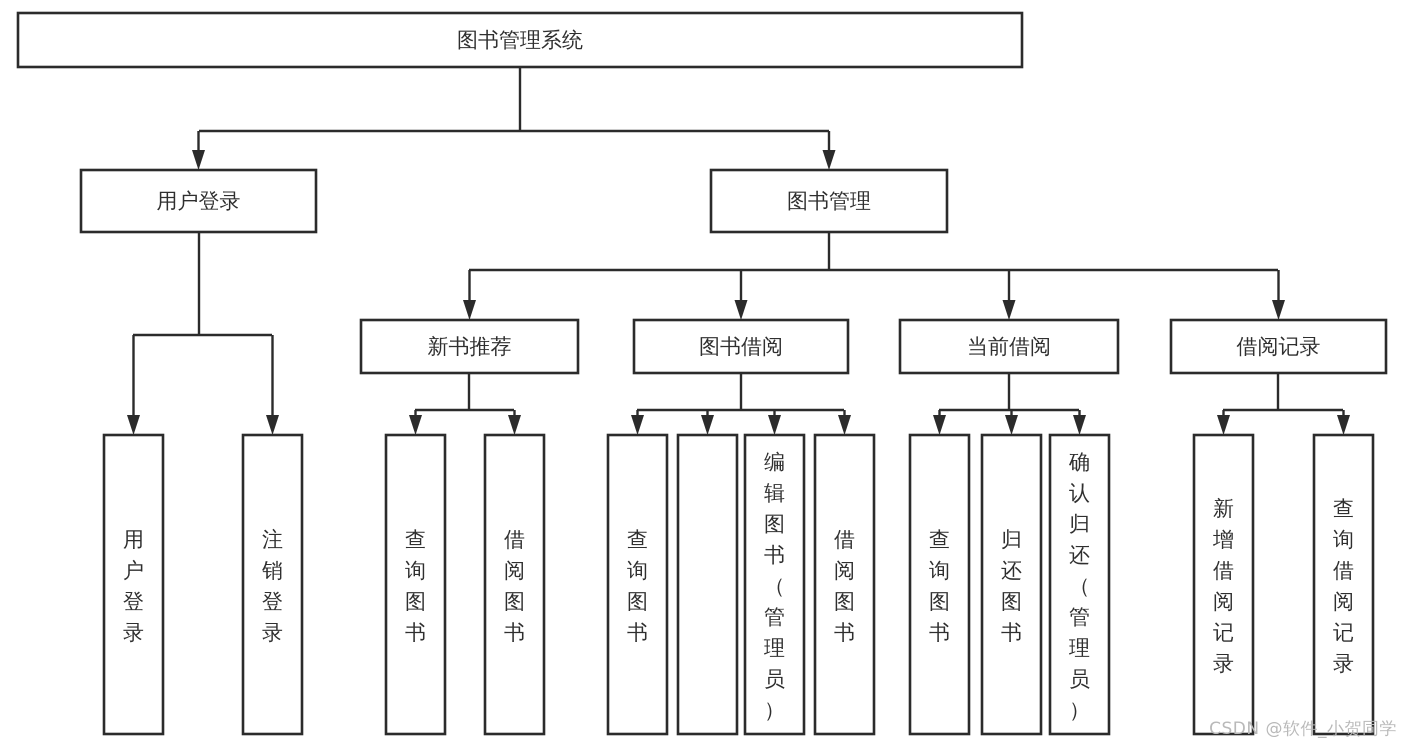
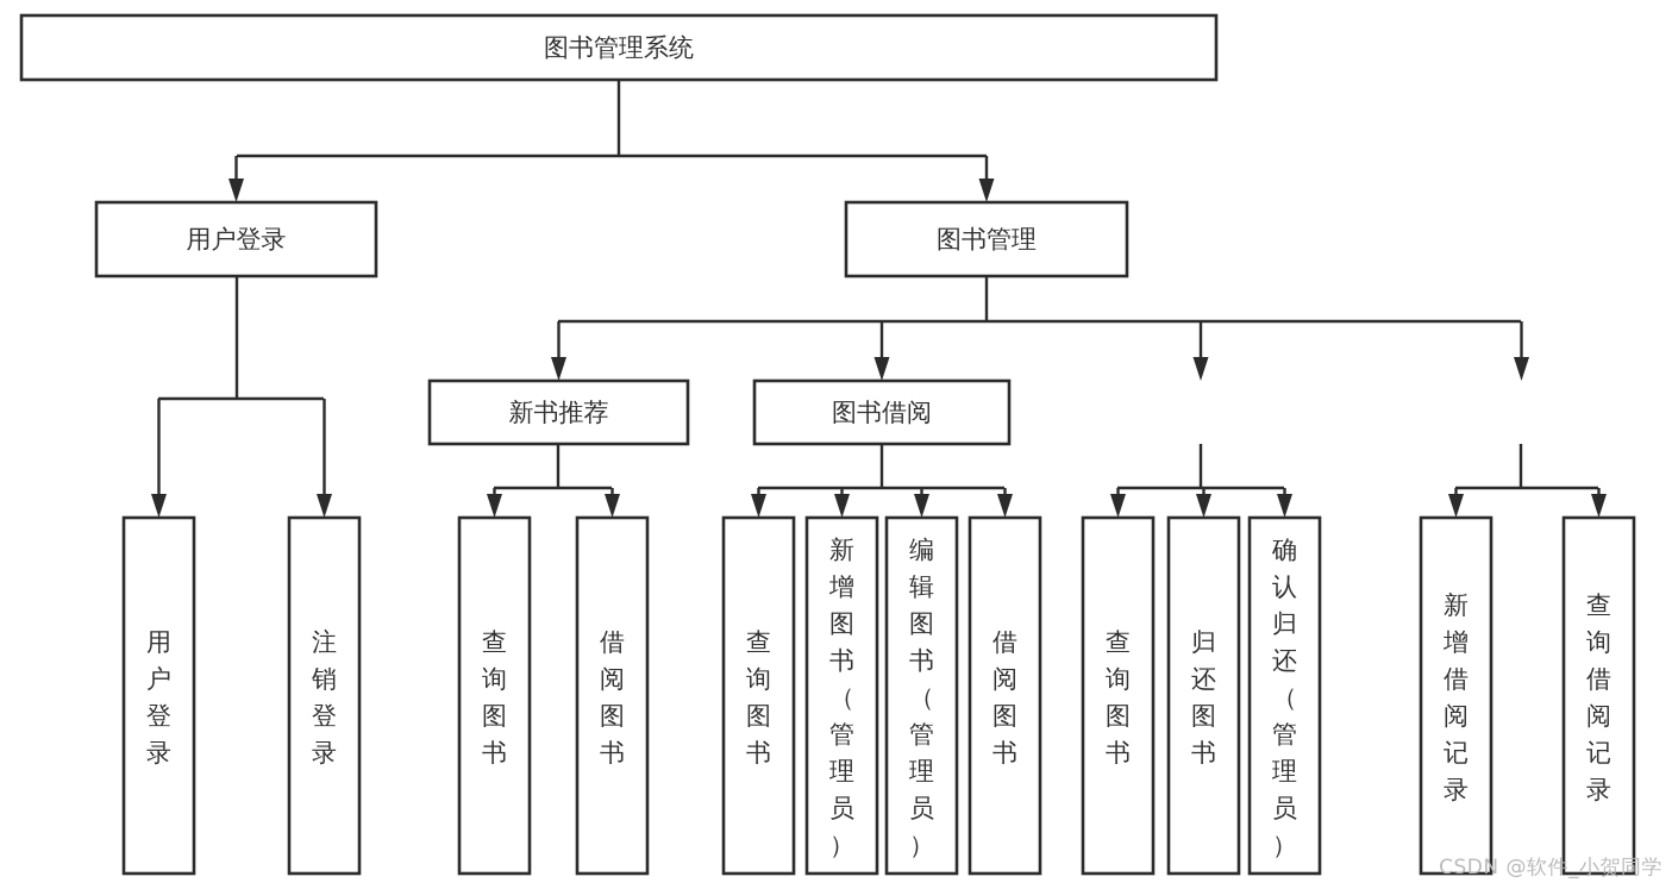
  图书管理系统
  用户登录
  图书管理
  新书推荐
  图书借阅
- 当前借阅
- 借阅记录
  用户登录
  注销登录
  查询图书
  借阅图书
  查询图书
+ 新增图书（管理员）
  编辑图书（管理员）
  借阅图书
  查询图书
  归还图书
  确认归还（管理员）
  新增借阅记录
  查询借阅记录
  CSDN @软件_小贺同学
